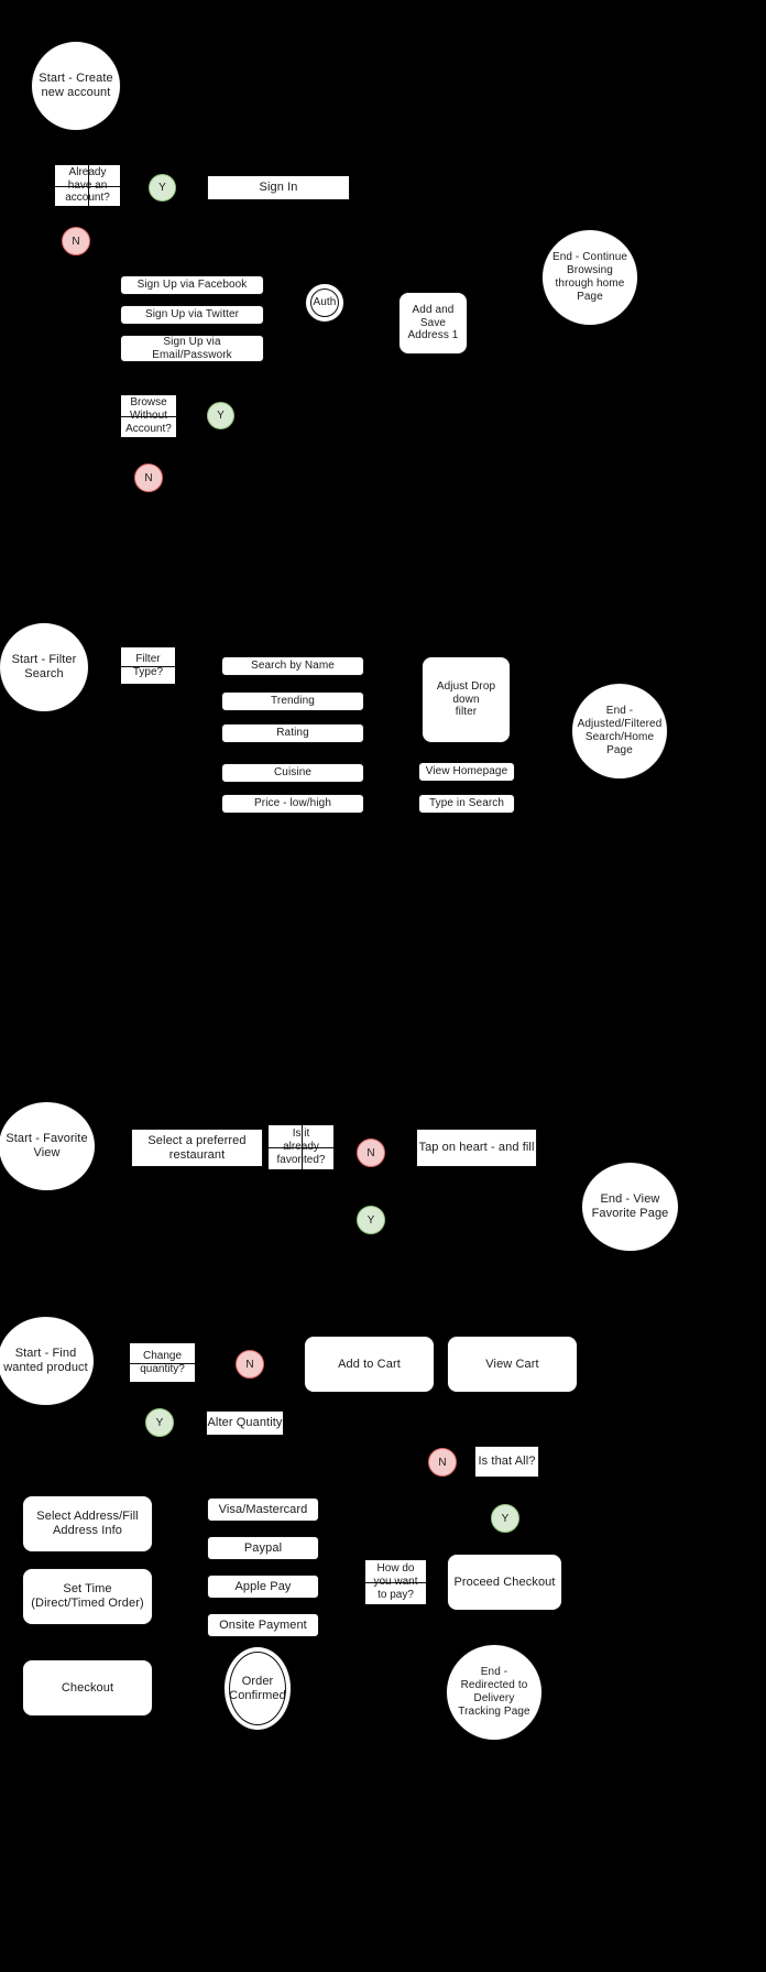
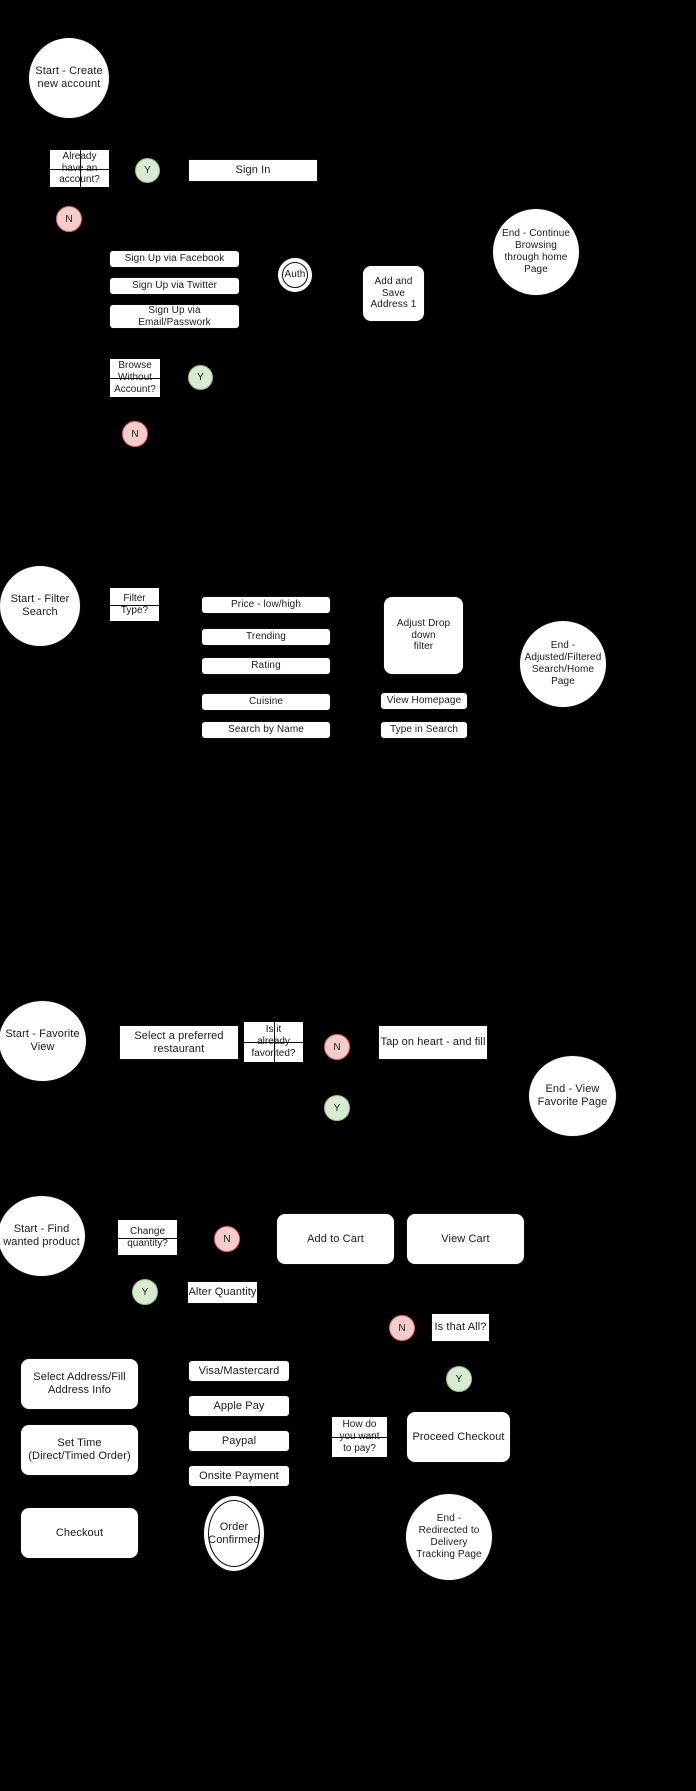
  Start - Create
  new account
  Already
  have an
  account?
  Y
  Sign In
  N
  End - Continue
  Browsing
  through home
  Page
  Sign Up via Facebook
  Sign Up via Twitter
  Sign Up via
  Email/Passwork
  Auth
  Add and
  Save
  Address 1
  Browse
  Without
  Account?
  Y
  N
  Start - Filter
  Search
  Filter
  Type?
- Search by Name
+ Price - low/high
  Trending
  Rating
  Cuisine
- Price - low/high
+ Search by Name
  Adjust Drop down
  filter
  View Homepage
  Type in Search
  End -
  Adjusted/Filtered
  Search/Home
  Page
  Start - Favorite
  View
  Select a preferred
  restaurant
  Is it
  already
  favorited?
  N
  Tap on heart - and fill
  Y
  End - View
  Favorite Page
  Start - Find
  wanted product
  Change
  quantity?
  N
  Add to Cart
  View Cart
  Y
  Alter Quantity
  N
  Is that All?
  Select Address/Fill
  Address Info
  Visa/Mastercard
  Y
- Paypal
+ Apple Pay
  Set Time
  (Direct/Timed Order)
- Apple Pay
+ Paypal
  How do
  you want
  to pay?
  Proceed Checkout
  Onsite Payment
  Checkout
  Order
  Confirmed
  End -
  Redirected to
  Delivery
  Tracking Page
